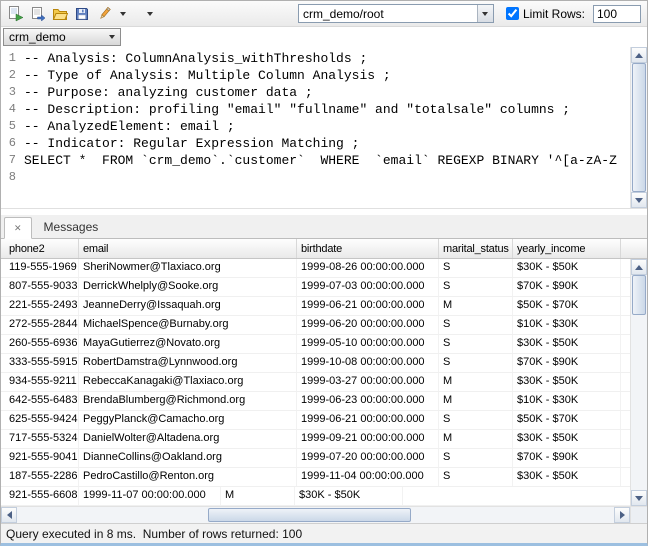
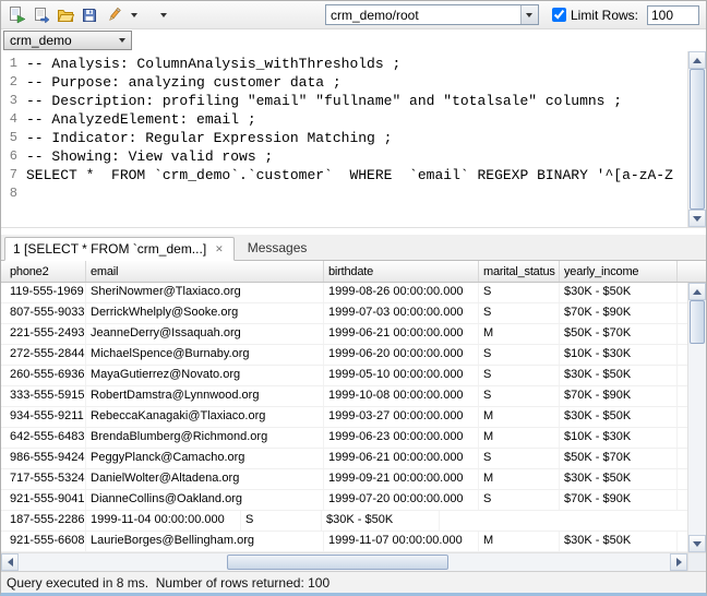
  crm_demo/root
  Limit Rows:
  100
  crm_demo
  1
  2
  3
  4
  5
  6
  7
  8
  -- Analysis: ColumnAnalysis_withThresholds ;
- -- Type of Analysis: Multiple Column Analysis ;
  -- Purpose: analyzing customer data ;
  -- Description: profiling "email" "fullname" and "totalsale" columns ;
  -- AnalyzedElement: email ;
  -- Indicator: Regular Expression Matching ;
+ -- Showing: View valid rows ;
  SELECT * FROM `crm_demo`.`customer` WHERE `email` REGEXP BINARY '^[a-zA-Z
+ 1 [SELECT * FROM `crm_dem...]
  ✕
  Messages
  phone2
  email
  birthdate
  marital_status
  yearly_income
  119-555-1969
  SheriNowmer@Tlaxiaco.org
  1999-08-26 00:00:00.000
  S
  $30K - $50K
  807-555-9033
  DerrickWhelply@Sooke.org
  1999-07-03 00:00:00.000
  S
  $70K - $90K
  221-555-2493
  JeanneDerry@Issaquah.org
  1999-06-21 00:00:00.000
  M
  $50K - $70K
  272-555-2844
  MichaelSpence@Burnaby.org
  1999-06-20 00:00:00.000
  S
  $10K - $30K
  260-555-6936
  MayaGutierrez@Novato.org
  1999-05-10 00:00:00.000
  S
  $30K - $50K
  333-555-5915
  RobertDamstra@Lynnwood.org
  1999-10-08 00:00:00.000
  S
  $70K - $90K
  934-555-9211
  RebeccaKanagaki@Tlaxiaco.org
  1999-03-27 00:00:00.000
  M
  $30K - $50K
  642-555-6483
  BrendaBlumberg@Richmond.org
  1999-06-23 00:00:00.000
  M
  $10K - $30K
- 625-555-9424
+ 986-555-9424
  PeggyPlanck@Camacho.org
  1999-06-21 00:00:00.000
  S
  $50K - $70K
  717-555-5324
  DanielWolter@Altadena.org
  1999-09-21 00:00:00.000
  M
  $30K - $50K
  921-555-9041
  DianneCollins@Oakland.org
  1999-07-20 00:00:00.000
  S
  $70K - $90K
  187-555-2286
- PedroCastillo@Renton.org
  1999-11-04 00:00:00.000
  S
  $30K - $50K
  921-555-6608
+ LaurieBorges@Bellingham.org
  1999-11-07 00:00:00.000
  M
  $30K - $50K
  Query executed in 8 ms. Number of rows returned: 100
